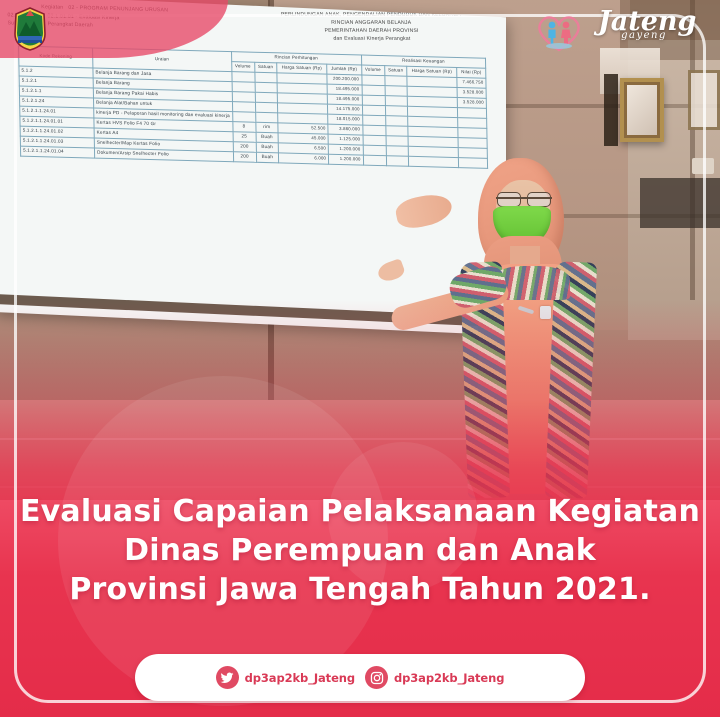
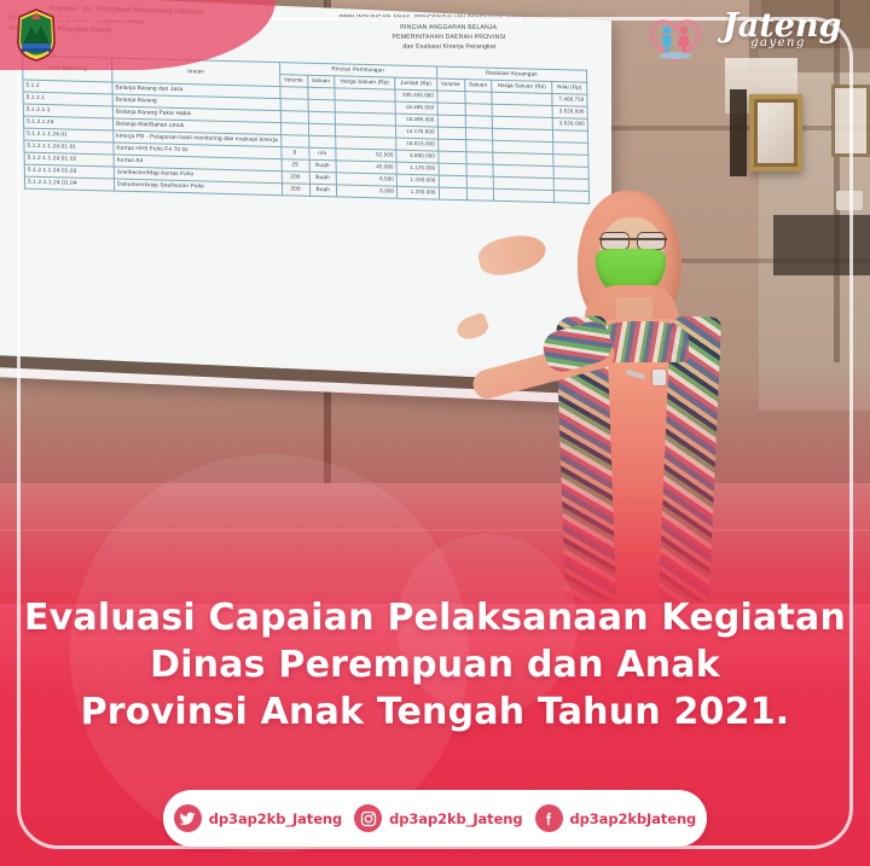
  Jateng
  gayeng
  Evaluasi Capaian Pelaksanaan Kegiatan
  Dinas Perempuan dan Anak
- Provinsi Jawa Tengah Tahun 2021.
+ Provinsi Anak Tengah Tahun 2021.
  dp3ap2kb_Jateng
  dp3ap2kb_Jateng
+ dp3ap2kbJateng
